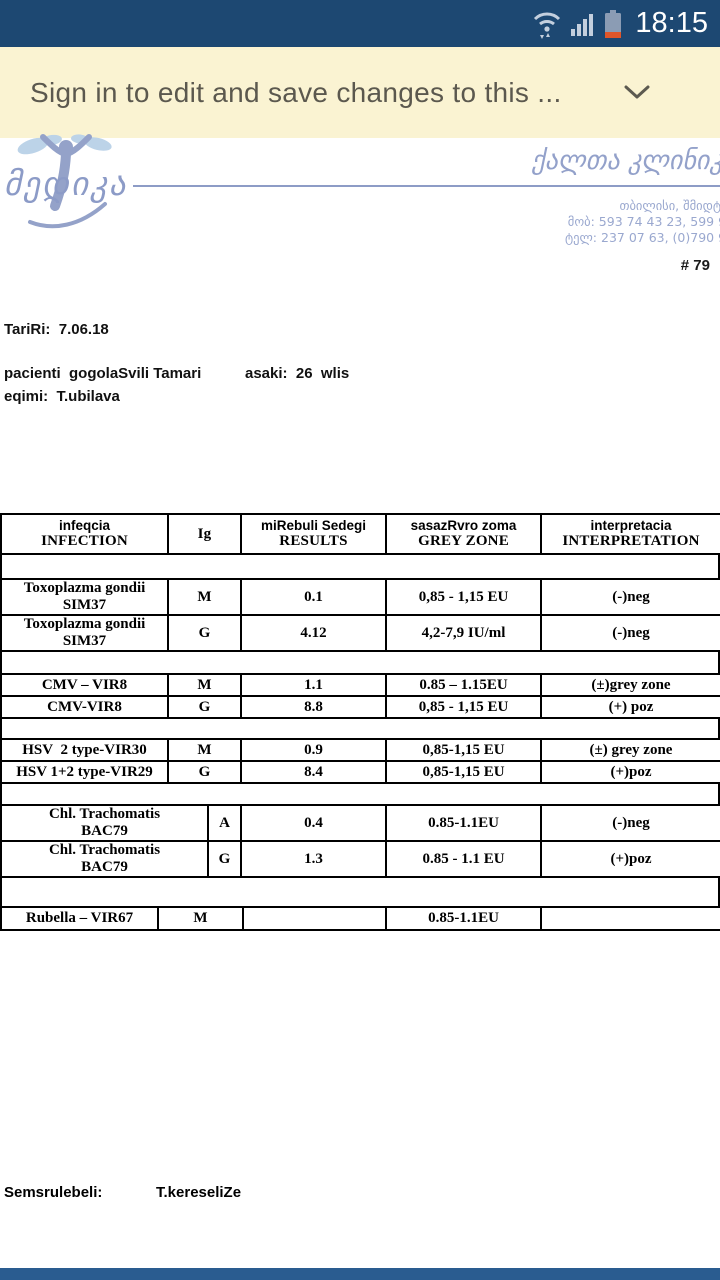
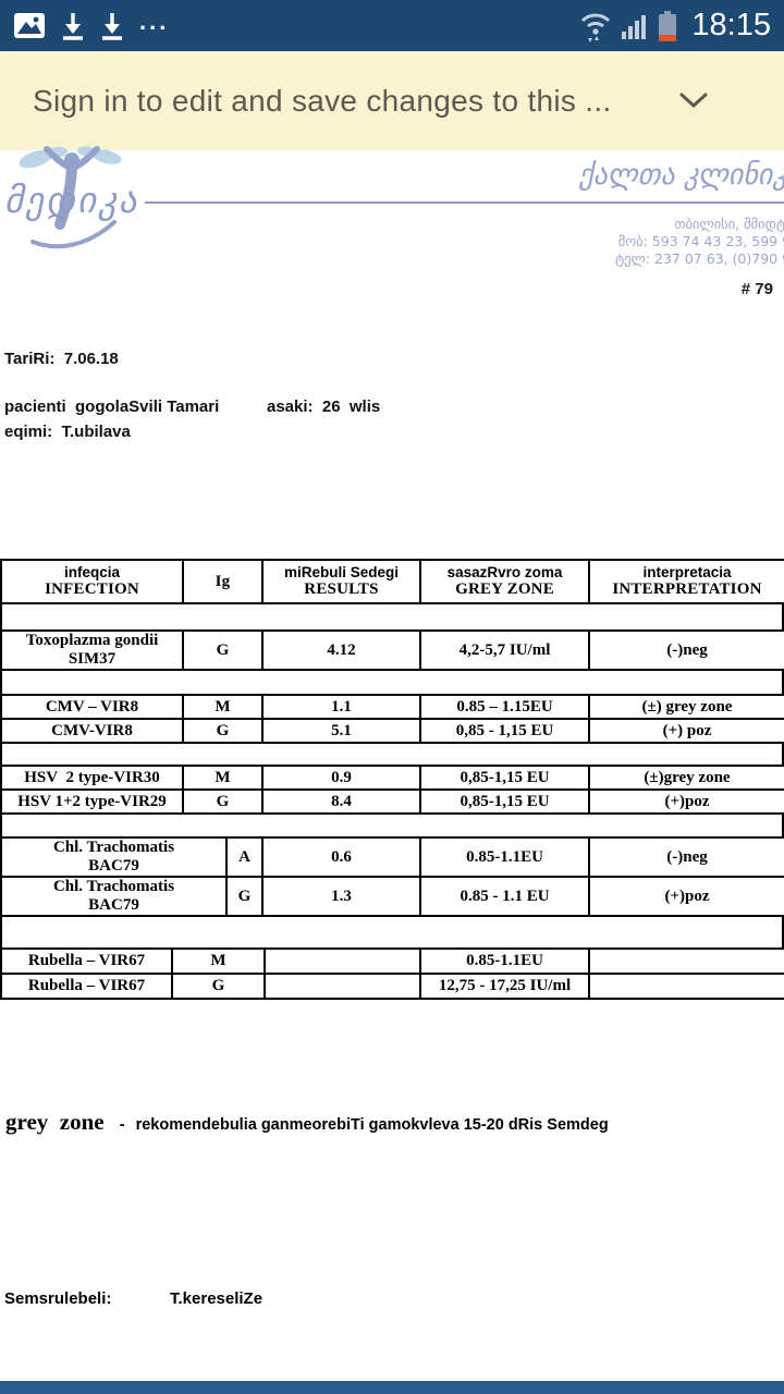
+ ...
  18:15
  Sign in to edit and save changes to this ...
  მედიკა
  ქალთა კლინიკ
  თბილისი, შმიდტ
  მობ: 593 74 43 23, 599
  ტელ: 237 07 63, (0)790
  # 79
  TariRi: 7.06.18
  pacienti gogolaSvili Tamari
  asaki: 26 wlis
  eqimi: T.ubilava
  infeqciaINFECTION	Ig	miRebuli SedegiRESULTS	sasazRvro zomaGREY ZONE	interpretaciaINTERPRETATION
- Toxoplazma gondiiSIM37	M	0.1	0,85 - 1,15 EU	(-)neg
- Toxoplazma gondiiSIM37	G	4.12	4,2-7,9 IU/ml	(-)neg
+ Toxoplazma gondiiSIM37	G	4.12	4,2-5,7 IU/ml	(-)neg
- CMV – VIR8	M	1.1	0.85 – 1.15EU	(±)grey zone
+ CMV – VIR8	M	1.1	0.85 – 1.15EU	(±) grey zone
- CMV-VIR8	G	8.8	0,85 - 1,15 EU	(+) poz
+ CMV-VIR8	G	5.1	0,85 - 1,15 EU	(+) poz
- HSV 2 type-VIR30	M	0.9	0,85-1,15 EU	(±) grey zone
+ HSV 2 type-VIR30	M	0.9	0,85-1,15 EU	(±)grey zone
  HSV 1+2 type-VIR29	G	8.4	0,85-1,15 EU	(+)poz
- Chl. TrachomatisBAC79	A	0.4	0.85-1.1EU	(-)neg
+ Chl. TrachomatisBAC79	A	0.6	0.85-1.1EU	(-)neg
  Chl. TrachomatisBAC79	G	1.3	0.85 - 1.1 EU	(+)poz
  Rubella – VIR67	M		0.85-1.1EU
+ Rubella – VIR67	G		12,75 - 17,25 IU/ml
+ grey zone
+ -
+ rekomendebulia ganmeorebiTi gamokvleva 15-20 dRis Semdeg
  Semsrulebeli:
  T.kereseliZe
